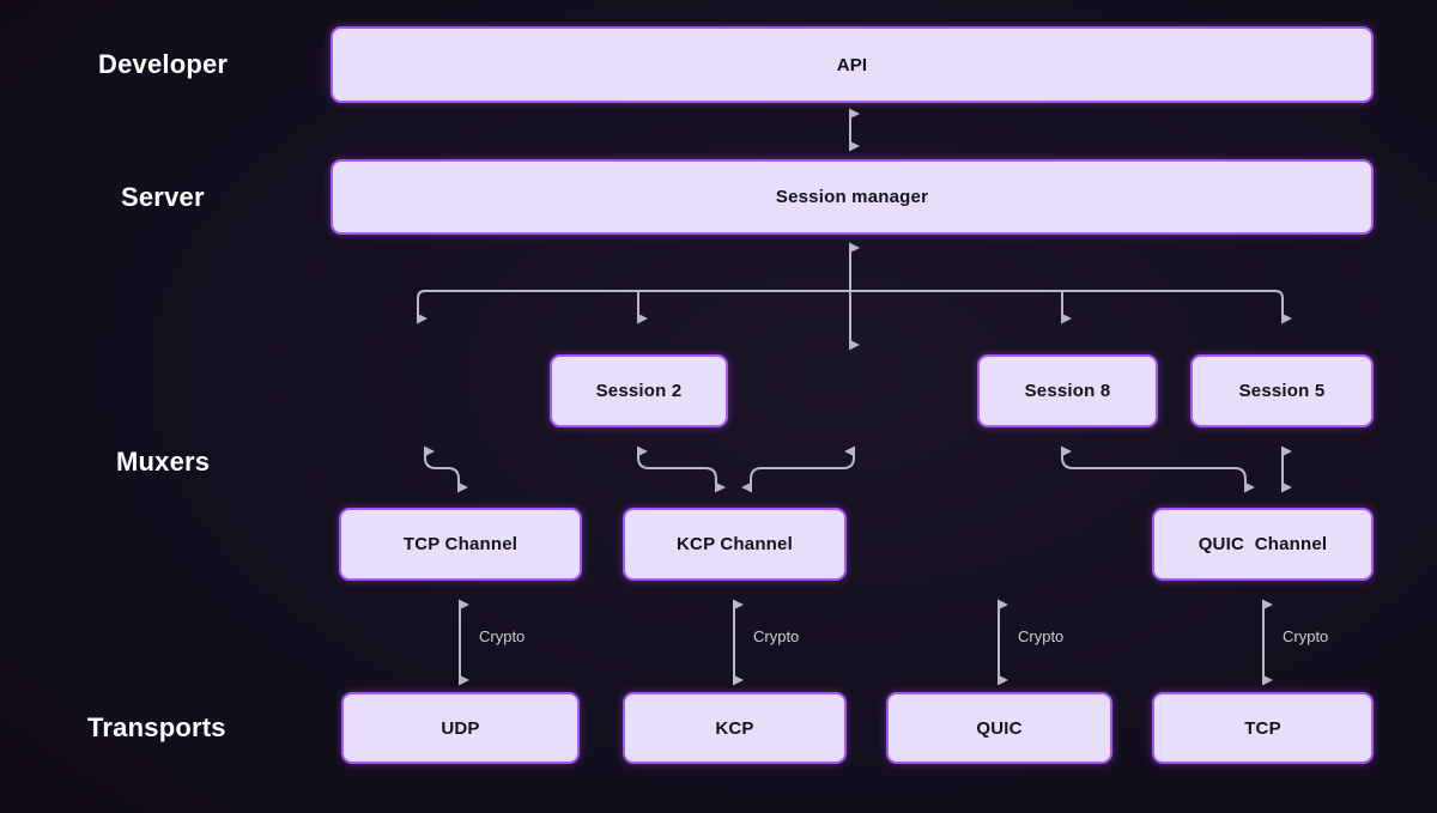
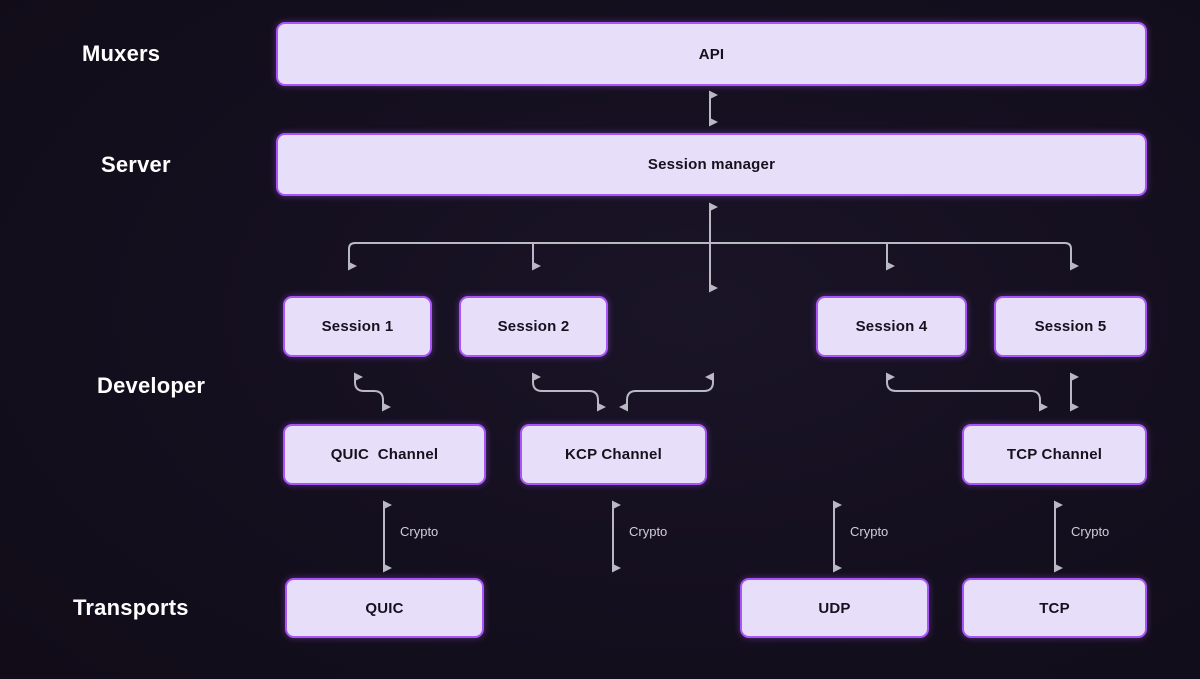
- Developer
+ Muxers
  Server
- Muxers
+ Developer
  Transports
  API
  Session manager
+ Session 1
  Session 2
- Session 8
+ Session 4
  Session 5
- TCP Channel
+ QUIC Channel
  KCP Channel
- QUIC Channel
+ TCP Channel
- UDP
+ QUIC
- KCP
- QUIC
+ UDP
  TCP
  Crypto
  Crypto
  Crypto
  Crypto
